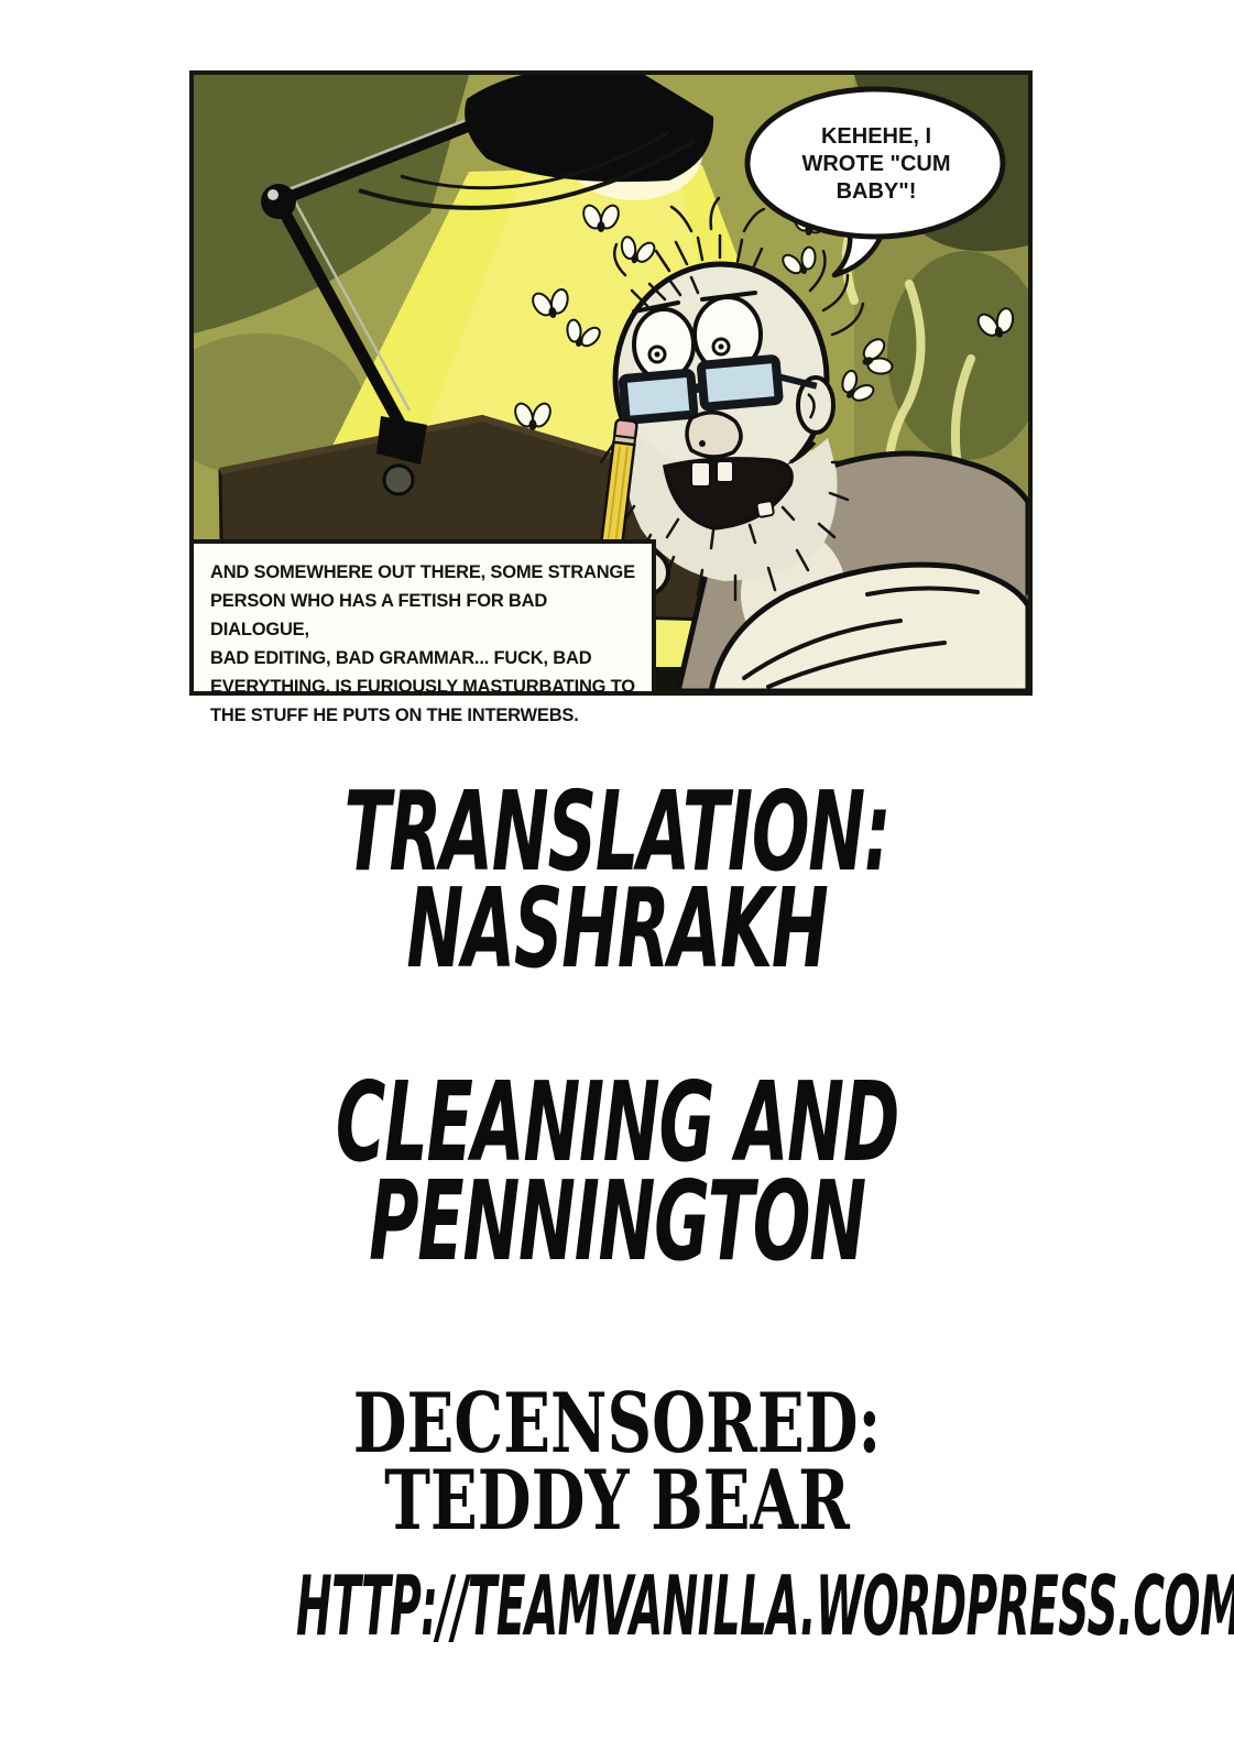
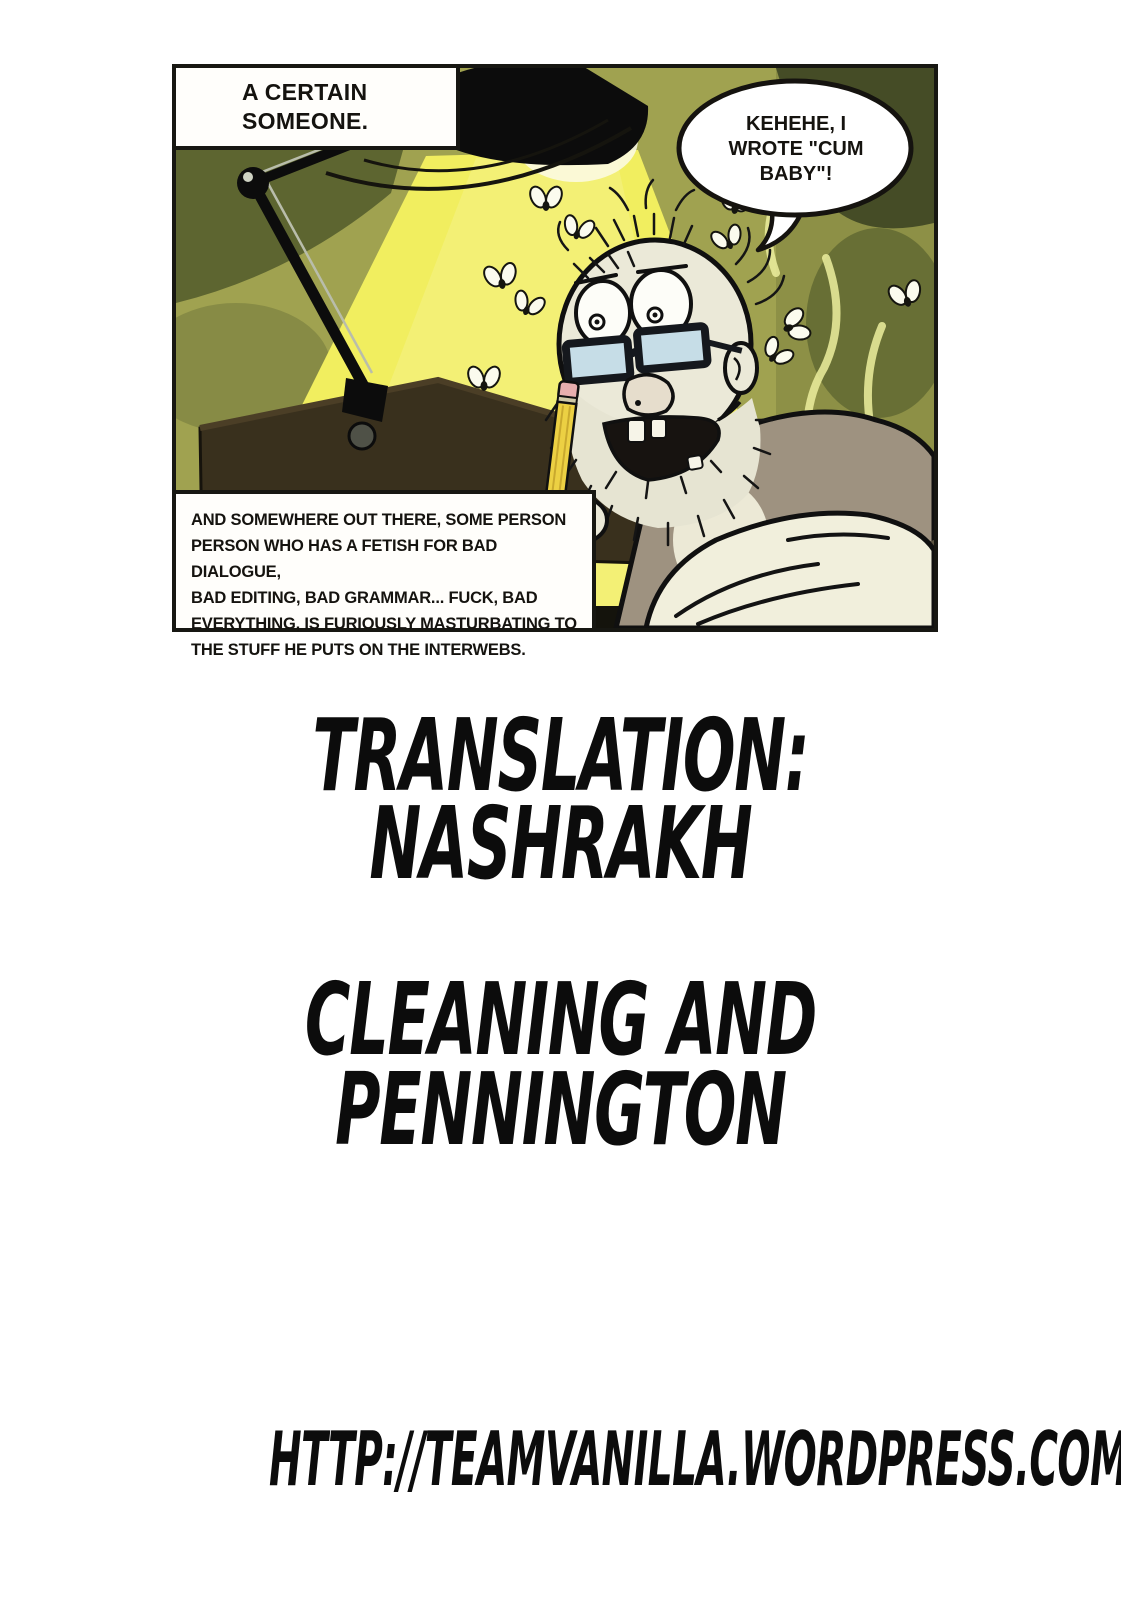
+ A CERTAIN
+ SOMEONE.
  KEHEHE, I
  WROTE "CUM
  BABY"!
- AND SOMEWHERE OUT THERE, SOME STRANGE
+ AND SOMEWHERE OUT THERE, SOME PERSON
  PERSON WHO HAS A FETISH FOR BAD DIALOGUE,
  BAD EDITING, BAD GRAMMAR... FUCK, BAD
  EVERYTHING, IS FURIOUSLY MASTURBATING TO
  THE STUFF HE PUTS ON THE INTERWEBS.
  TRANSLATION:
  NASHRAKH
  CLEANING AND
  PENNINGTON
- DECENSORED:
- TEDDY BEAR
  HTTP://TEAMVANILLA.WORDPRESS.COM
